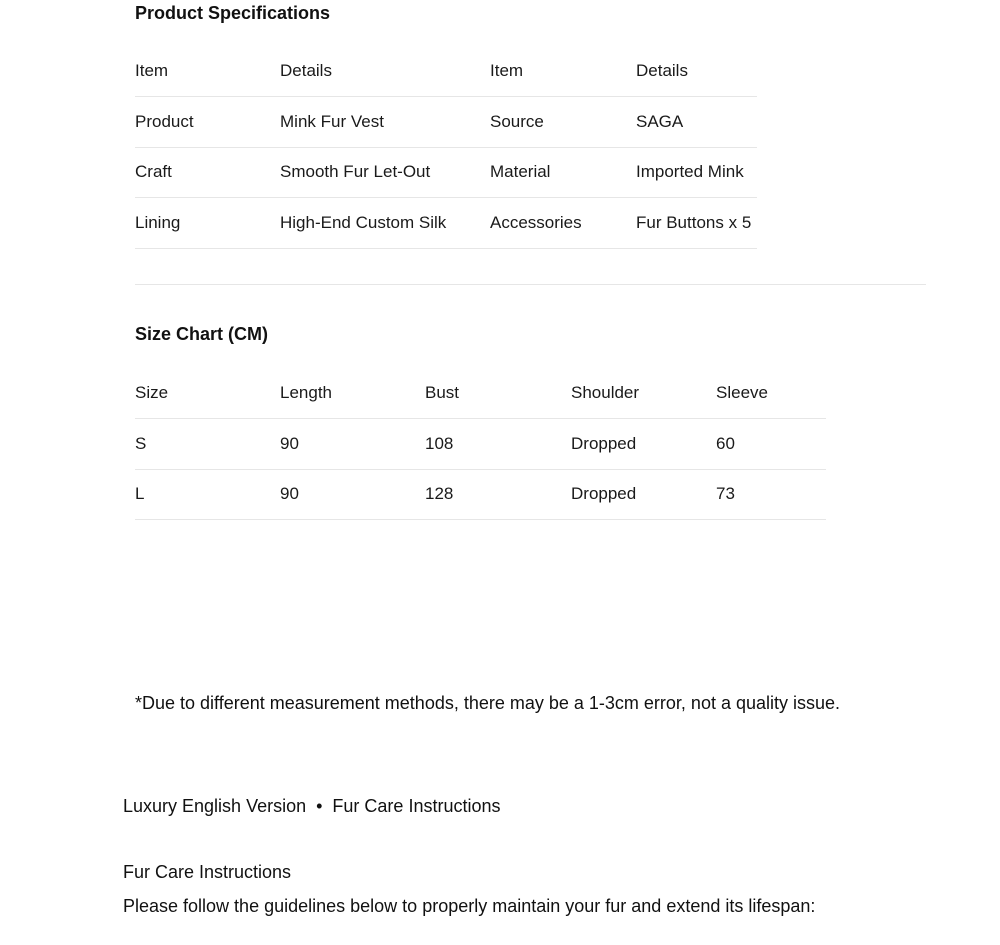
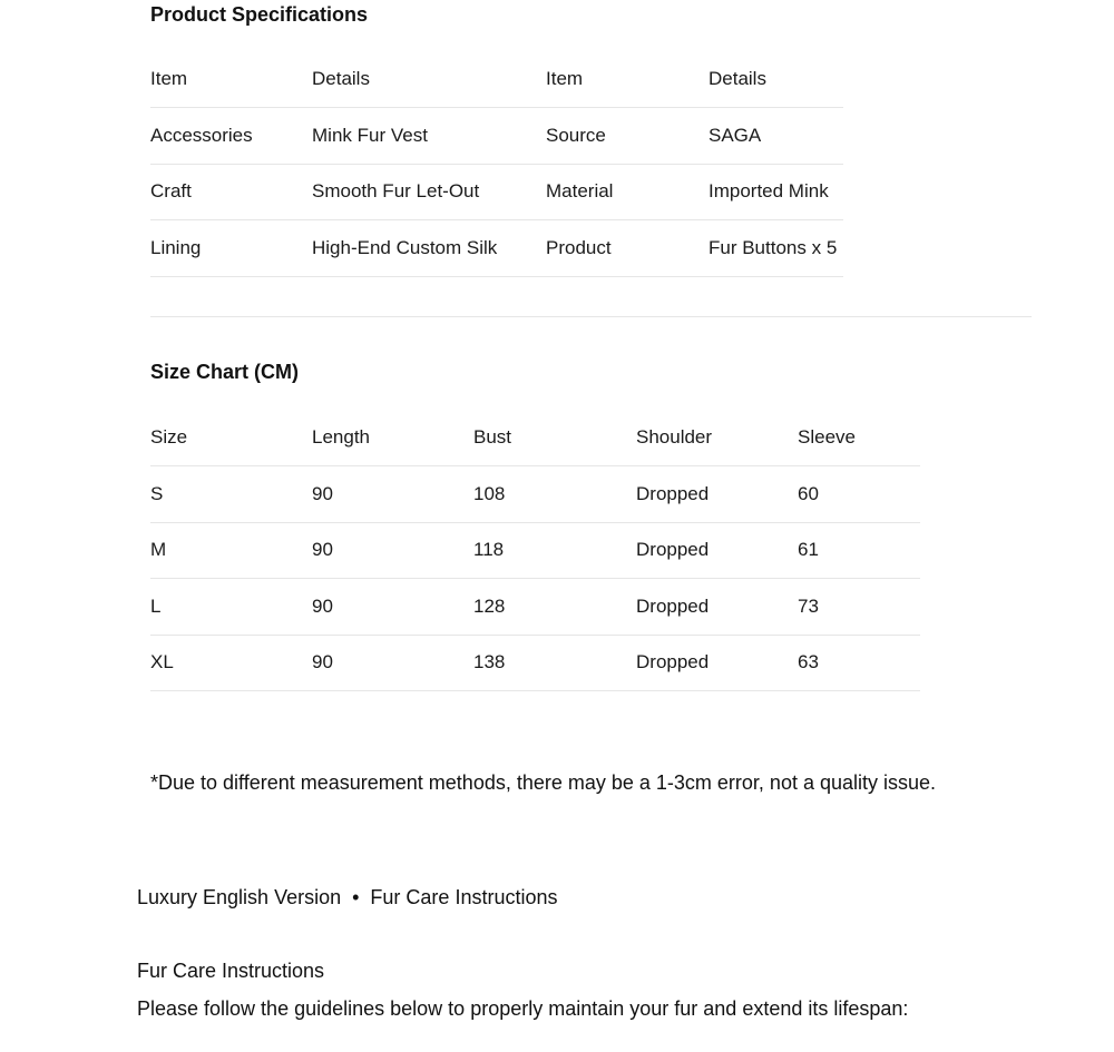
  Product Specifications
  Item	Details	Item	Details
- Product	Mink Fur Vest	Source	SAGA
+ Accessories	Mink Fur Vest	Source	SAGA
  Craft	Smooth Fur Let-Out	Material	Imported Mink
- Lining	High-End Custom Silk	Accessories	Fur Buttons x 5
+ Lining	High-End Custom Silk	Product	Fur Buttons x 5
  Size Chart (CM)
  Size	Length	Bust	Shoulder	Sleeve
  S	90	108	Dropped	60
+ M	90	118	Dropped	61
  L	90	128	Dropped	73
+ XL	90	138	Dropped	63
  *Due to different measurement methods, there may be a 1-3cm error, not a quality issue.
  Luxury English Version • Fur Care Instructions
  Fur Care Instructions
  Please follow the guidelines below to properly maintain your fur and extend its lifespan:
